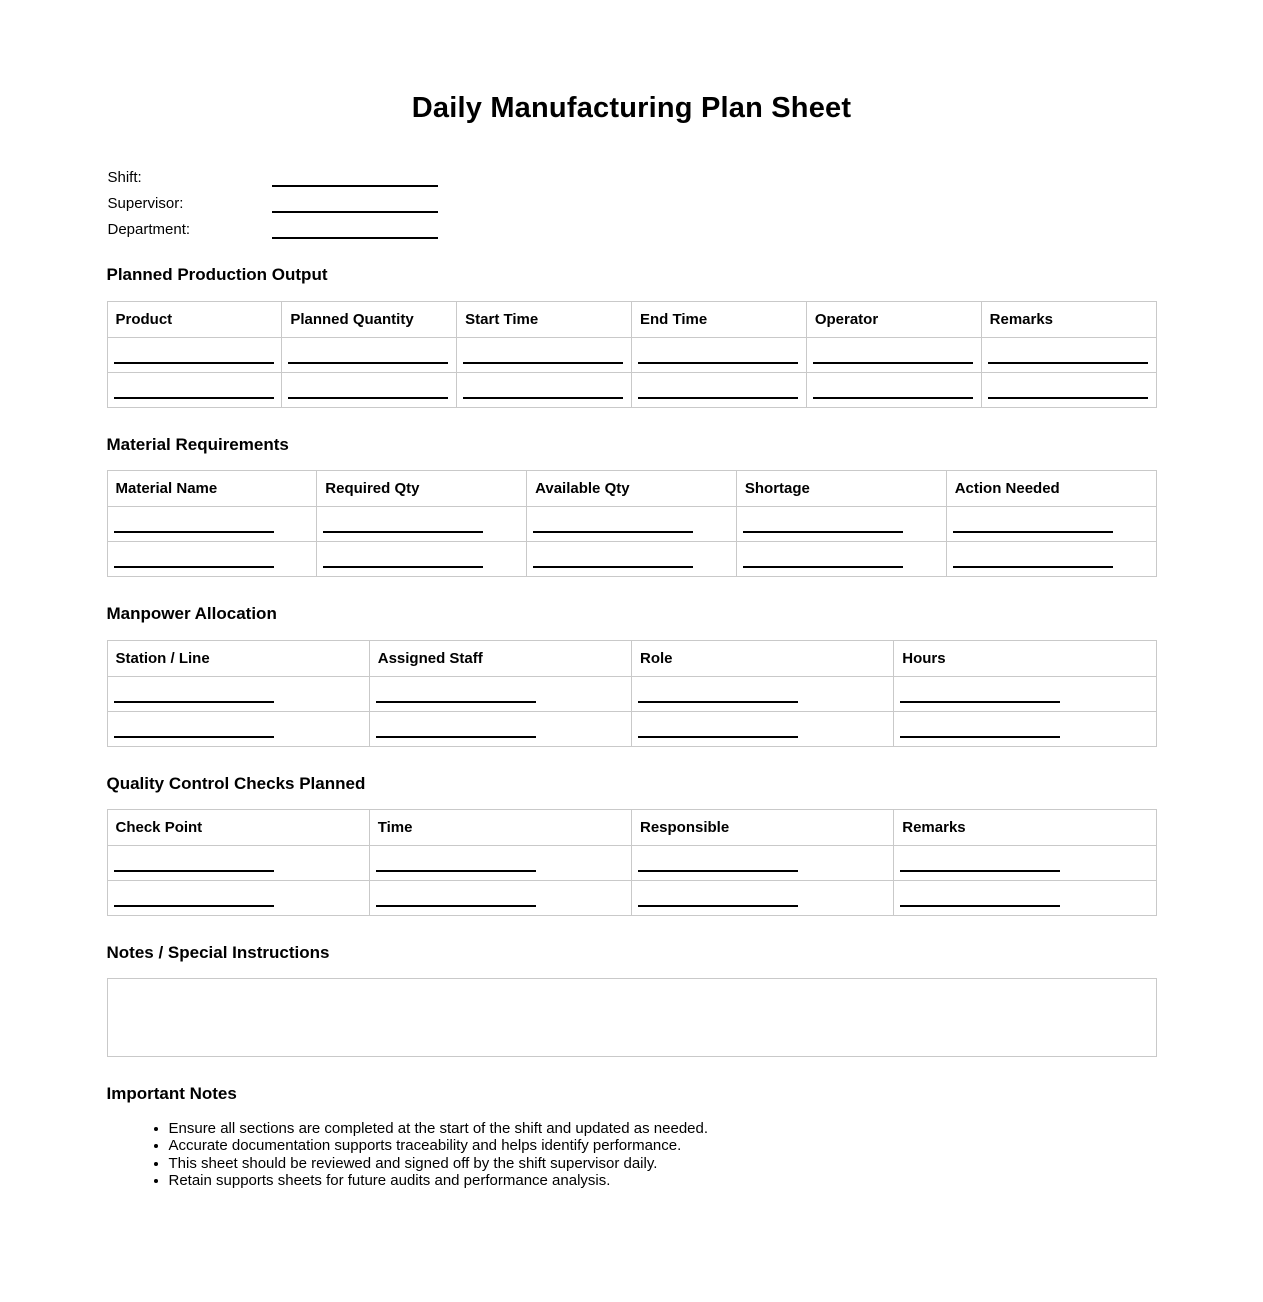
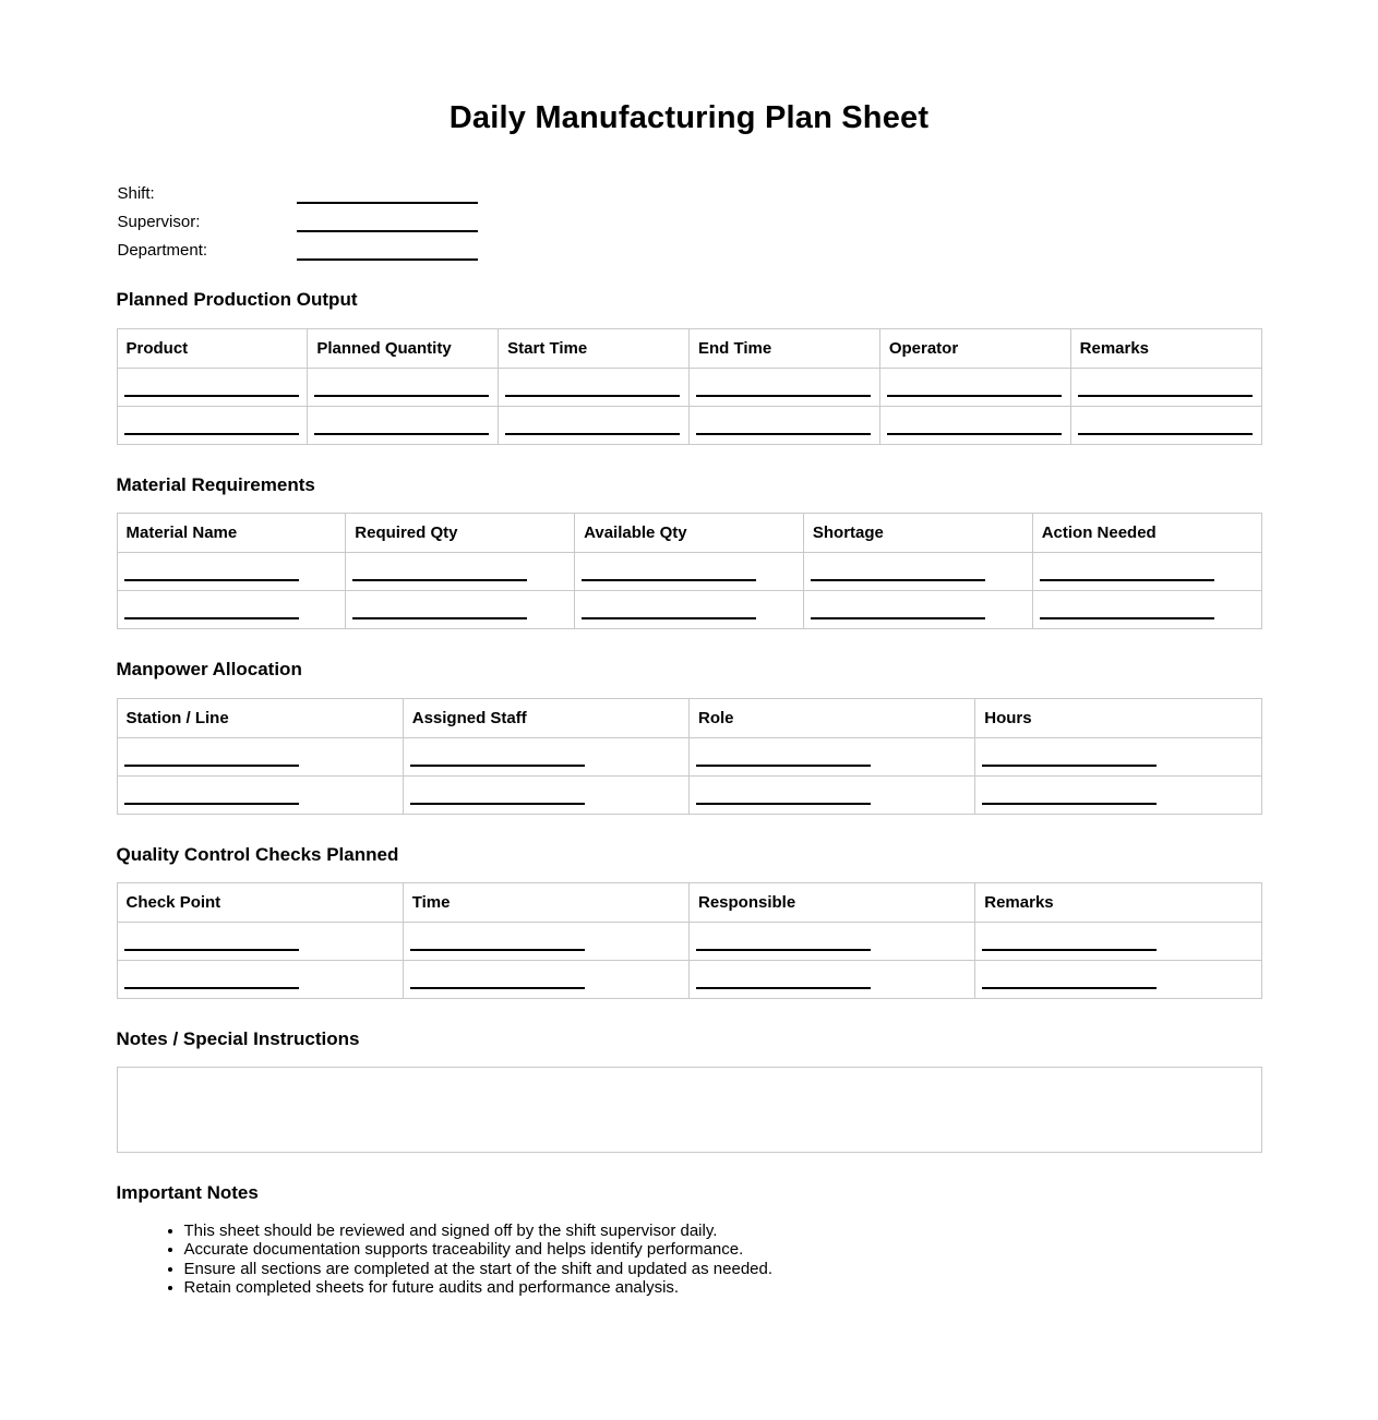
  Daily Manufacturing Plan Sheet
  Shift:
  Supervisor:
  Department:
  Planned Production Output
  Product	Planned Quantity	Start Time	End Time	Operator	Remarks
  Material Requirements
  Material Name	Required Qty	Available Qty	Shortage	Action Needed
  Manpower Allocation
  Station / Line	Assigned Staff	Role	Hours
  Quality Control Checks Planned
  Check Point	Time	Responsible	Remarks
  Notes / Special Instructions
  Important Notes
- Ensure all sections are completed at the start of the shift and updated as needed.
+ This sheet should be reviewed and signed off by the shift supervisor daily.
  Accurate documentation supports traceability and helps identify performance.
- This sheet should be reviewed and signed off by the shift supervisor daily.
+ Ensure all sections are completed at the start of the shift and updated as needed.
- Retain supports sheets for future audits and performance analysis.
+ Retain completed sheets for future audits and performance analysis.
